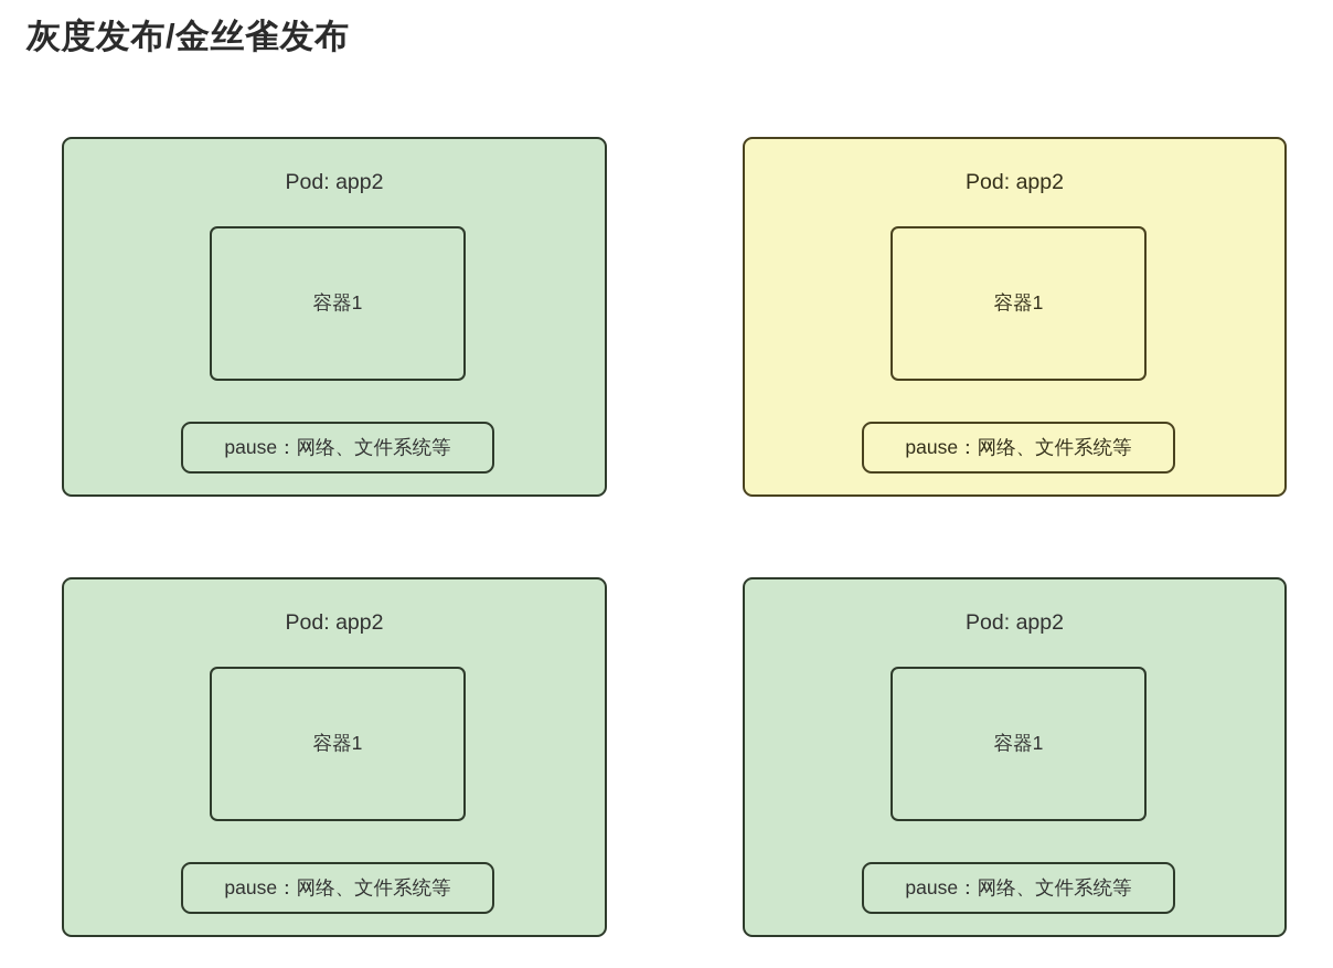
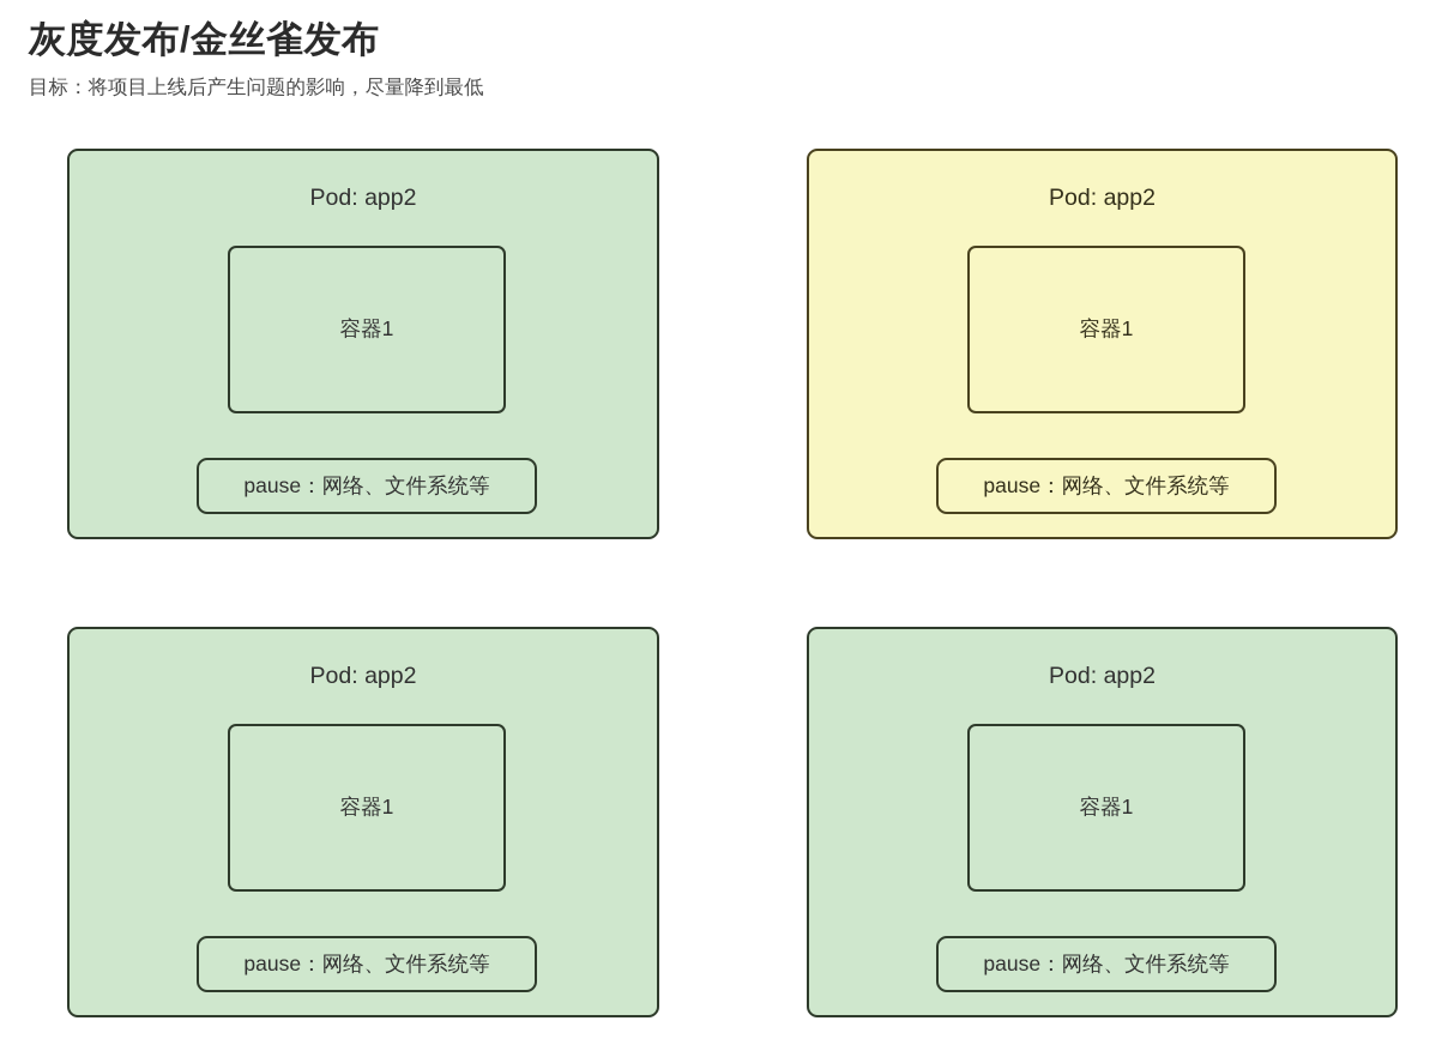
  灰度发布/金丝雀发布
+ 目标：将项目上线后产生问题的影响，尽量降到最低
  Pod: app2
  容器1
  pause：网络、文件系统等
  Pod: app2
  容器1
  pause：网络、文件系统等
  Pod: app2
  容器1
  pause：网络、文件系统等
  Pod: app2
  容器1
  pause：网络、文件系统等
